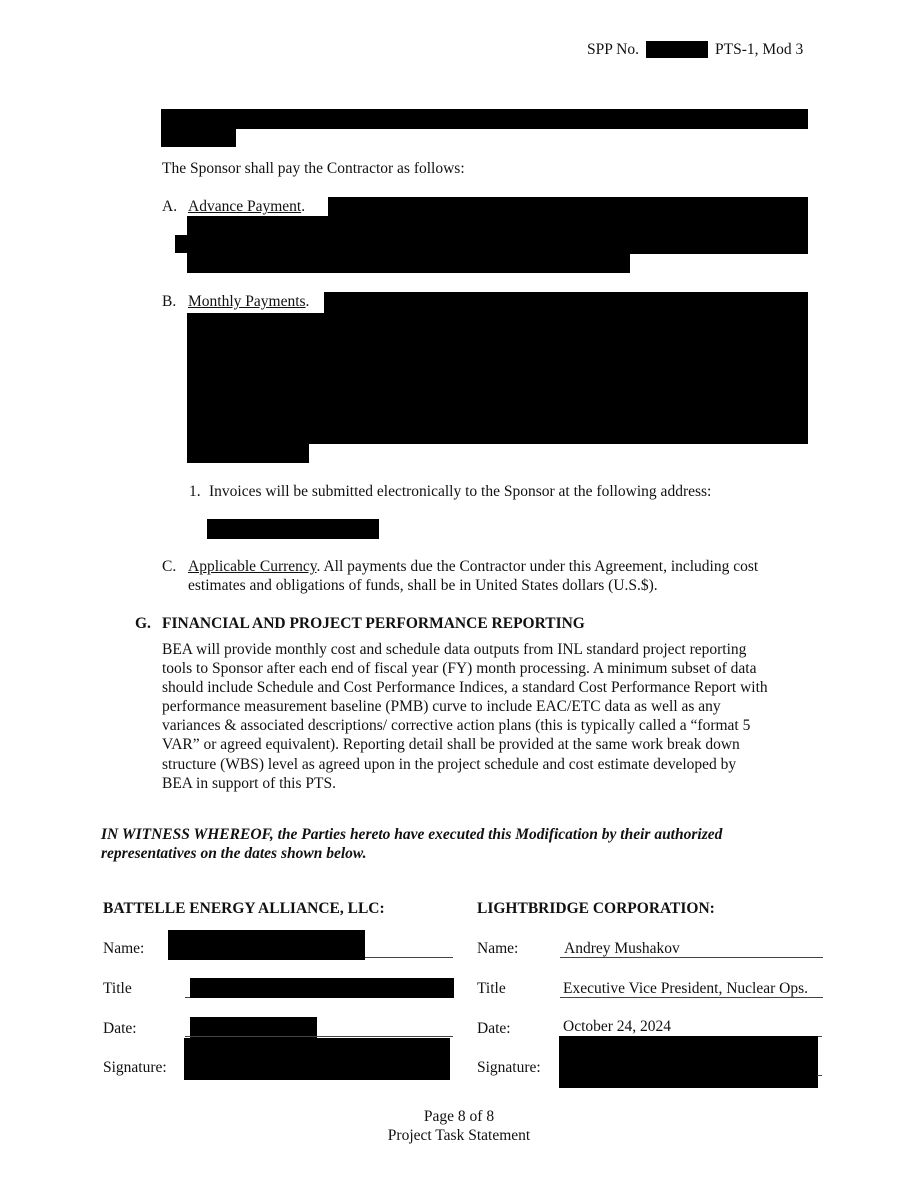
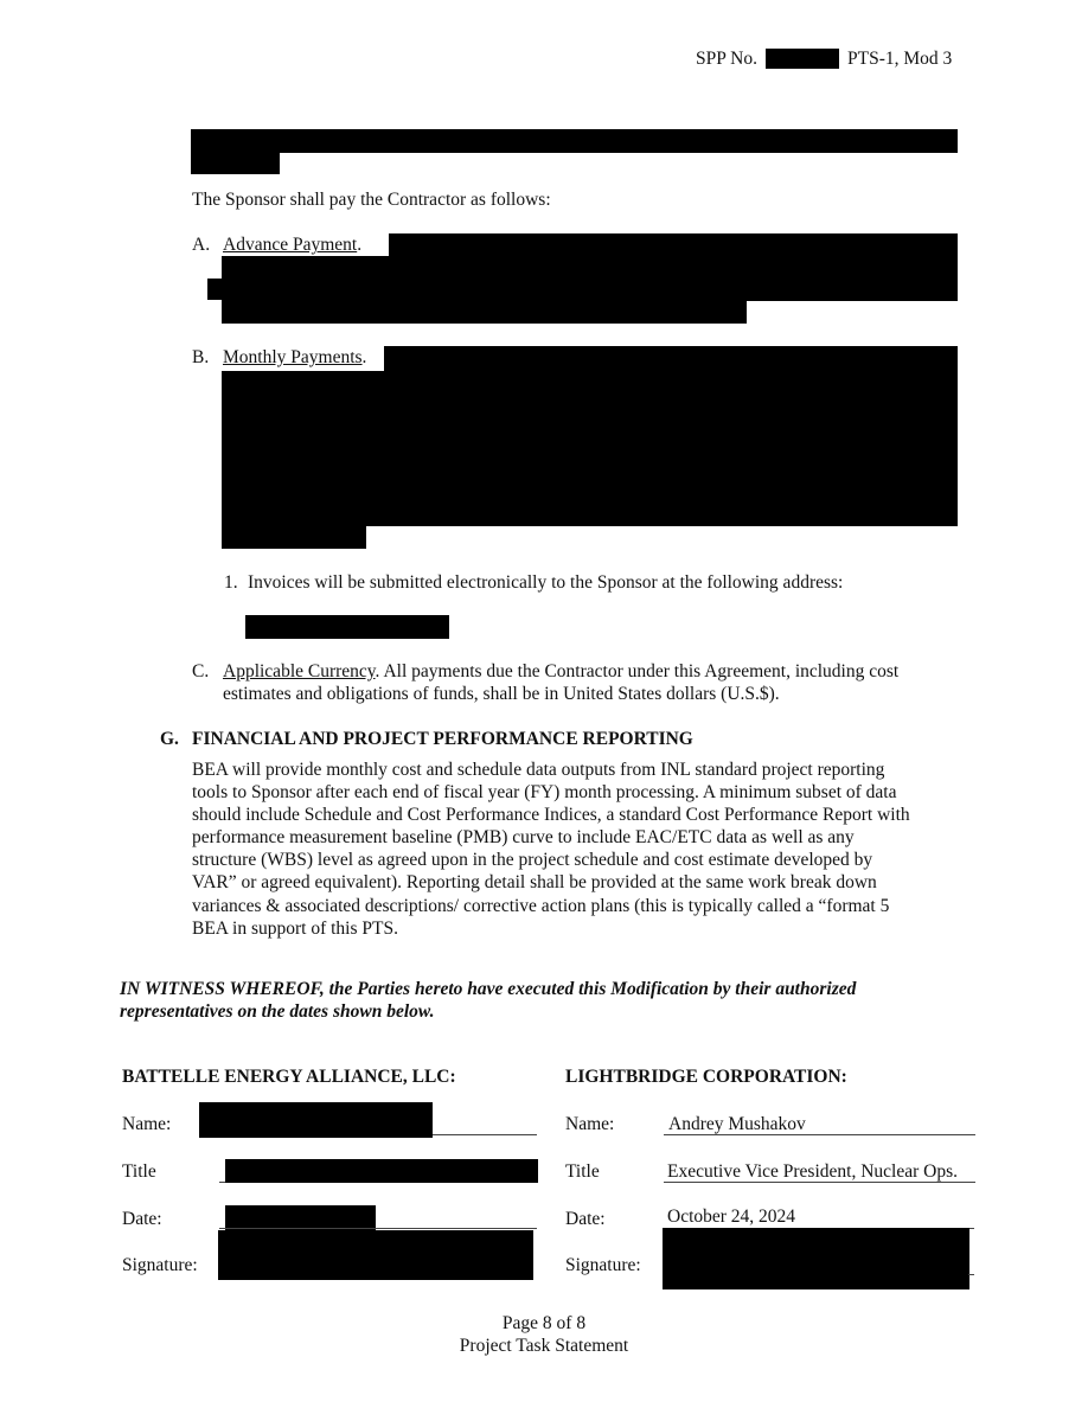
  SPP No.
  PTS-1, Mod 3
  The Sponsor shall pay the Contractor as follows:
  A.
  Advance Payment.
  B.
  Monthly Payments.
  1.
  Invoices will be submitted electronically to the Sponsor at the following address:
  C.
  Applicable Currency. All payments due the Contractor under this Agreement, including cost
  estimates and obligations of funds, shall be in United States dollars (U.S.$).
  G.
  FINANCIAL AND PROJECT PERFORMANCE REPORTING
  BEA will provide monthly cost and schedule data outputs from INL standard project reporting
  tools to Sponsor after each end of fiscal year (FY) month processing. A minimum subset of data
  should include Schedule and Cost Performance Indices, a standard Cost Performance Report with
  performance measurement baseline (PMB) curve to include EAC/ETC data as well as any
- variances & associated descriptions/ corrective action plans (this is typically called a “format 5
+ structure (WBS) level as agreed upon in the project schedule and cost estimate developed by
  VAR” or agreed equivalent). Reporting detail shall be provided at the same work break down
- structure (WBS) level as agreed upon in the project schedule and cost estimate developed by
+ variances & associated descriptions/ corrective action plans (this is typically called a “format 5
  BEA in support of this PTS.
  IN WITNESS WHEREOF, the Parties hereto have executed this Modification by their authorized
  representatives on the dates shown below.
  BATTELLE ENERGY ALLIANCE, LLC:
  Name:
  Title
  Date:
  Signature:
  LIGHTBRIDGE CORPORATION:
  Name:
  Andrey Mushakov
  Title
  Executive Vice President, Nuclear Ops.
  Date:
  October 24, 2024
  Signature:
  Page 8 of 8
  Project Task Statement
